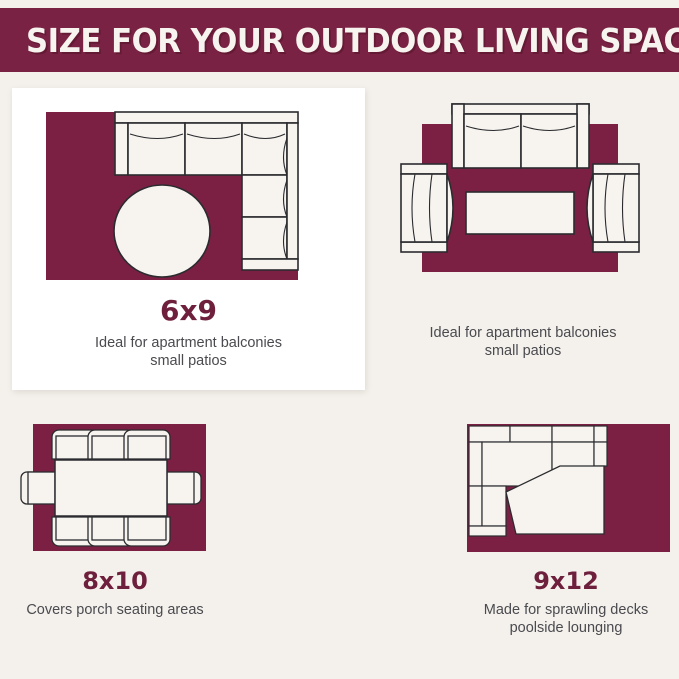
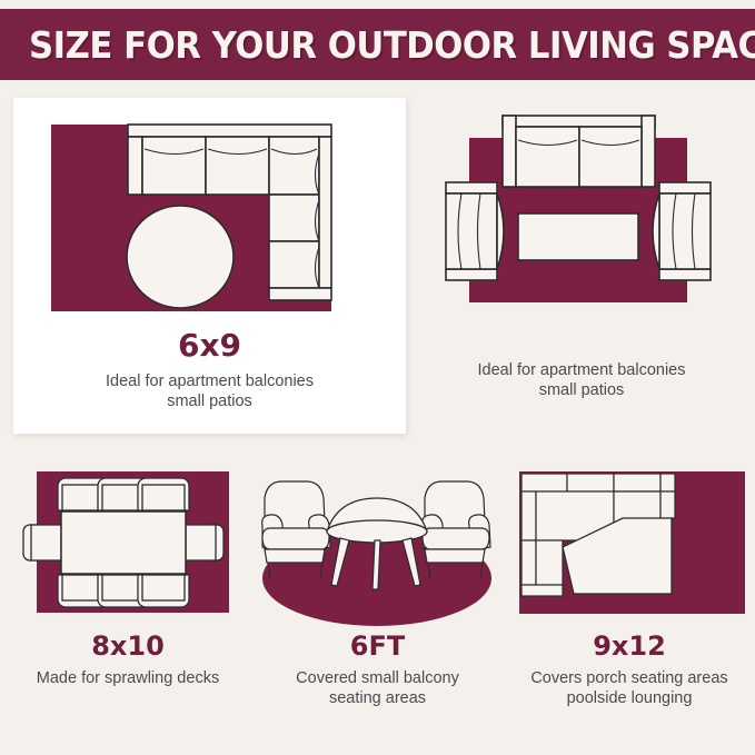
  SIZE FOR YOUR OUTDOOR LIVING SPAC
  6x9
  Ideal for apartment balconies
  small patios
  Ideal for apartment balconies
  small patios
  8x10
- Covers porch seating areas
+ Made for sprawling decks
+ 6FT
+ Covered small balcony
+ seating areas
  9x12
- Made for sprawling decks
+ Covers porch seating areas
  poolside lounging
